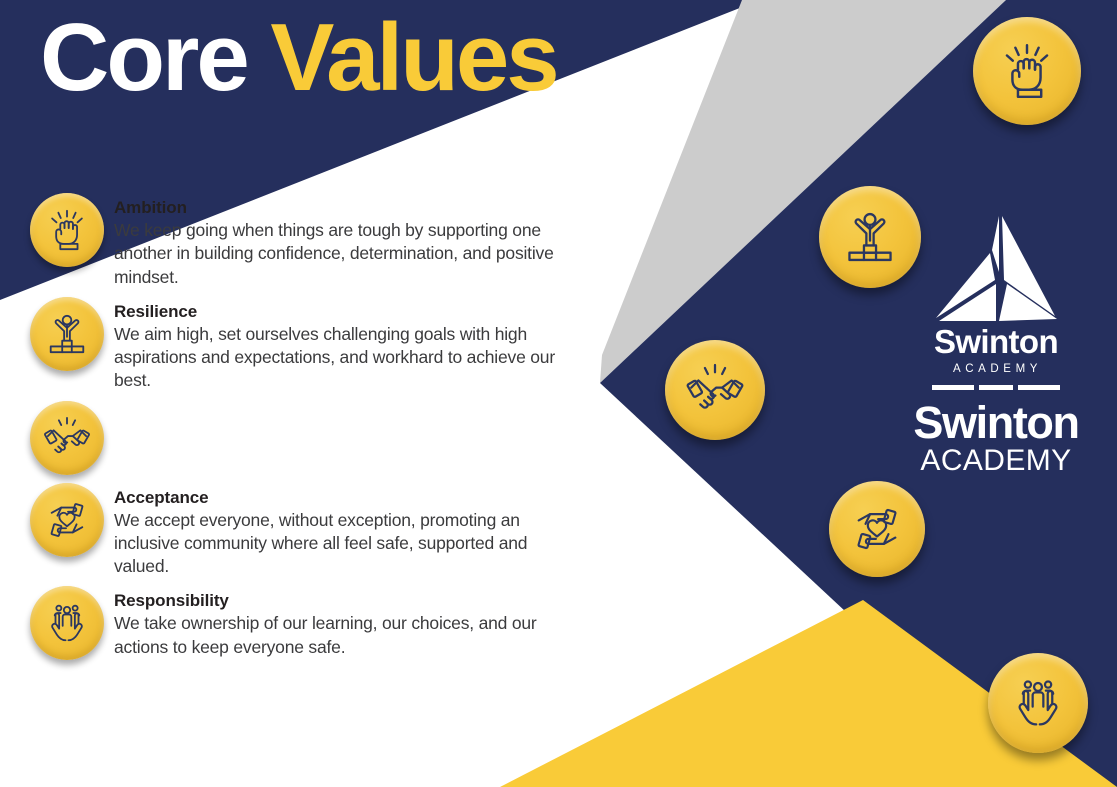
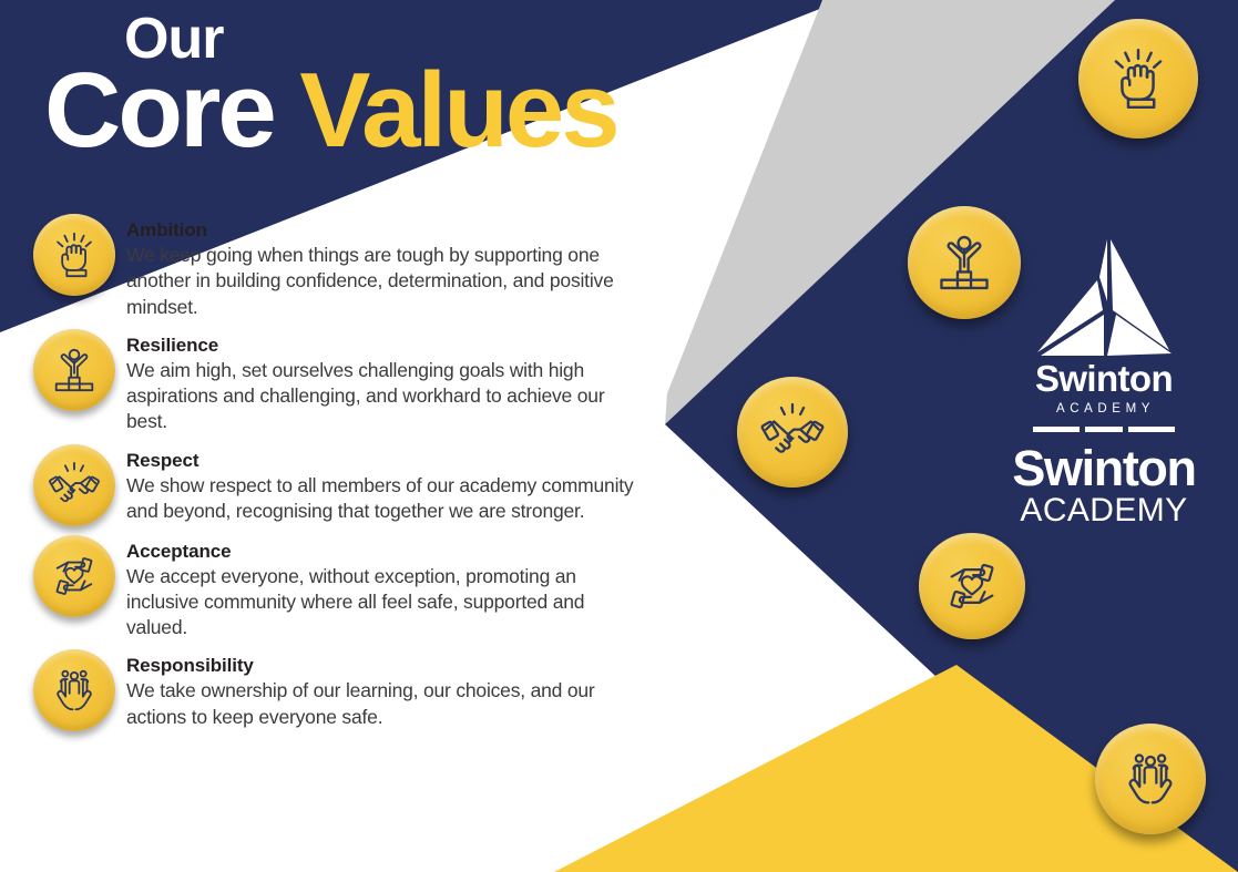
+ Our
  Core Values
  Ambition
  We keep going when things are tough by supporting one another in building confidence, determination, and positive mindset.
  Resilience
- We aim high, set ourselves challenging goals with high aspirations and expectations, and workhard to achieve our best.
+ We aim high, set ourselves challenging goals with high aspirations and challenging, and workhard to achieve our best.
+ Respect
+ We show respect to all members of our academy community and beyond, recognising that together we are stronger.
  Acceptance
  We accept everyone, without exception, promoting an inclusive community where all feel safe, supported and valued.
  Responsibility
  We take ownership of our learning, our choices, and our actions to keep everyone safe.
  Swinton
  ACADEMY
  Swinton
  ACADEMY
